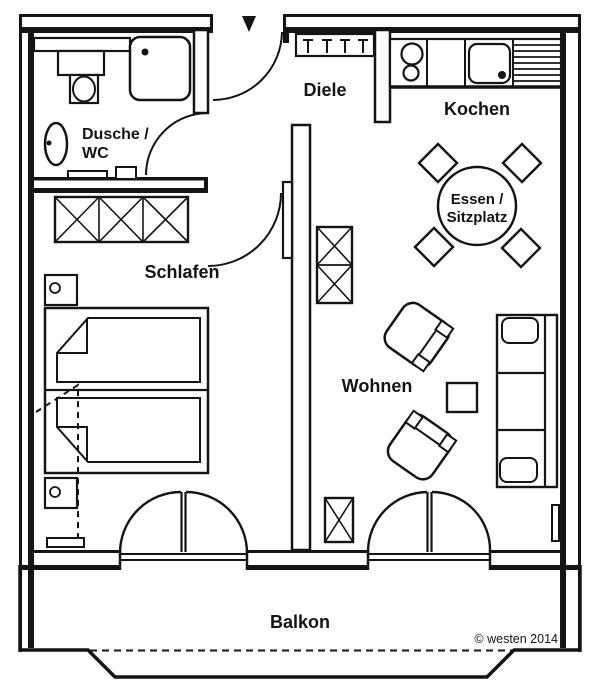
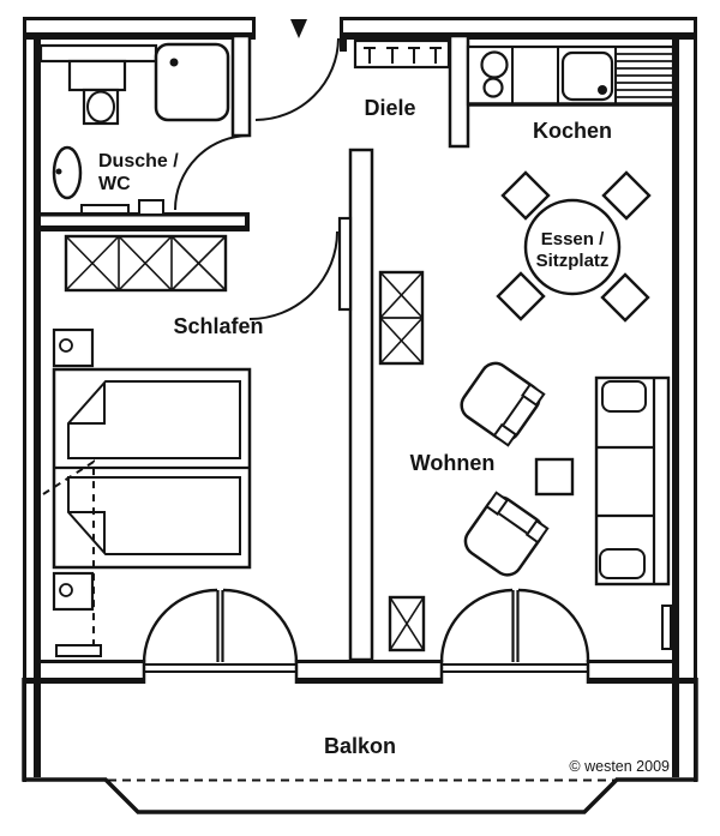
  Dusche /
  WC
  Diele
  Kochen
  Essen /
  Sitzplatz
  Schlafen
  Wohnen
  Balkon
- © westen 2014
+ © westen 2009
